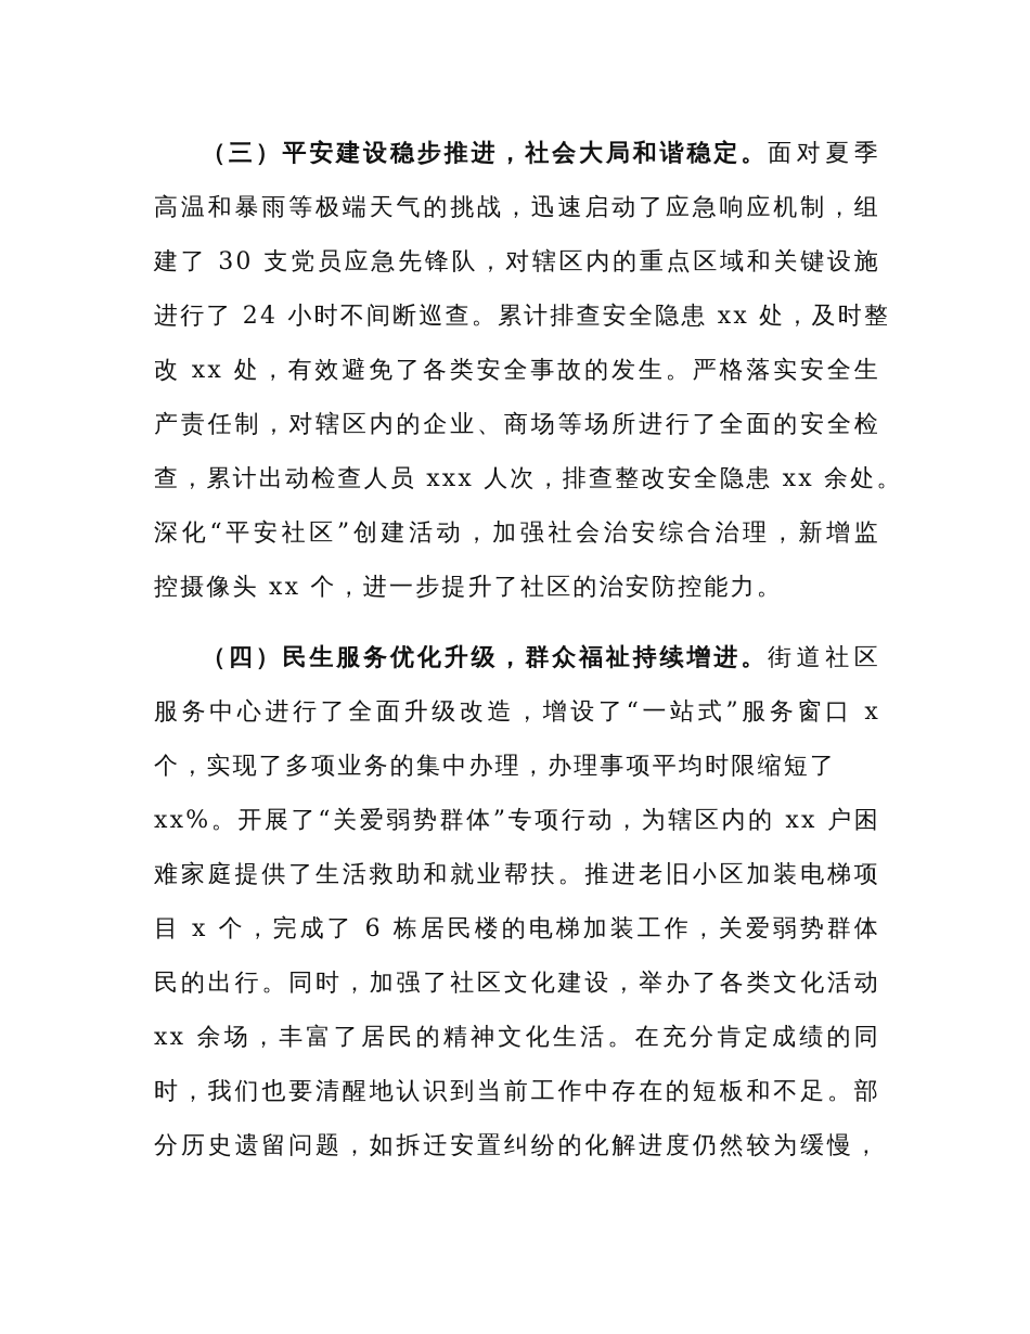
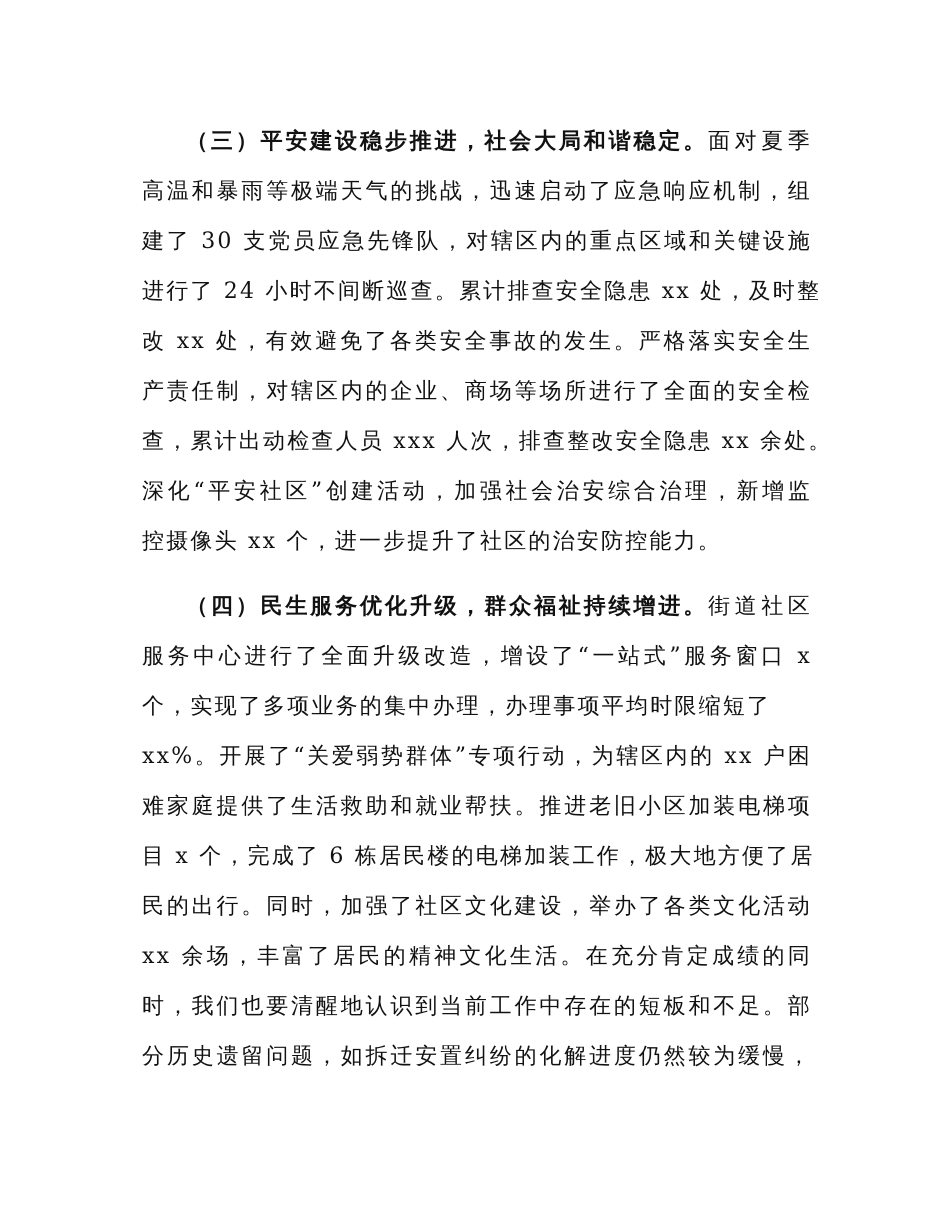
  （三）平安建设稳步推进，社会大局和谐稳定。面对夏季
  高温和暴雨等极端天气的挑战，迅速启动了应急响应机制，组
  建了 30 支党员应急先锋队，对辖区内的重点区域和关键设施
  进行了 24 小时不间断巡查。累计排查安全隐患 xx 处，及时整
  改 xx 处，有效避免了各类安全事故的发生。严格落实安全生
  产责任制，对辖区内的企业、商场等场所进行了全面的安全检
  查，累计出动检查人员 xxx 人次，排查整改安全隐患 xx 余处。
  深化“平安社区”创建活动，加强社会治安综合治理，新增监
  控摄像头 xx 个，进一步提升了社区的治安防控能力。
  （四）民生服务优化升级，群众福祉持续增进。街道社区
  服务中心进行了全面升级改造，增设了“一站式”服务窗口 x
  个，实现了多项业务的集中办理，办理事项平均时限缩短了
  xx%。开展了“关爱弱势群体”专项行动，为辖区内的 xx 户困
  难家庭提供了生活救助和就业帮扶。推进老旧小区加装电梯项
- 目 x 个，完成了 6 栋居民楼的电梯加装工作，关爱弱势群体
+ 目 x 个，完成了 6 栋居民楼的电梯加装工作，极大地方便了居
  民的出行。同时，加强了社区文化建设，举办了各类文化活动
  xx 余场，丰富了居民的精神文化生活。在充分肯定成绩的同
  时，我们也要清醒地认识到当前工作中存在的短板和不足。部
  分历史遗留问题，如拆迁安置纠纷的化解进度仍然较为缓慢，
